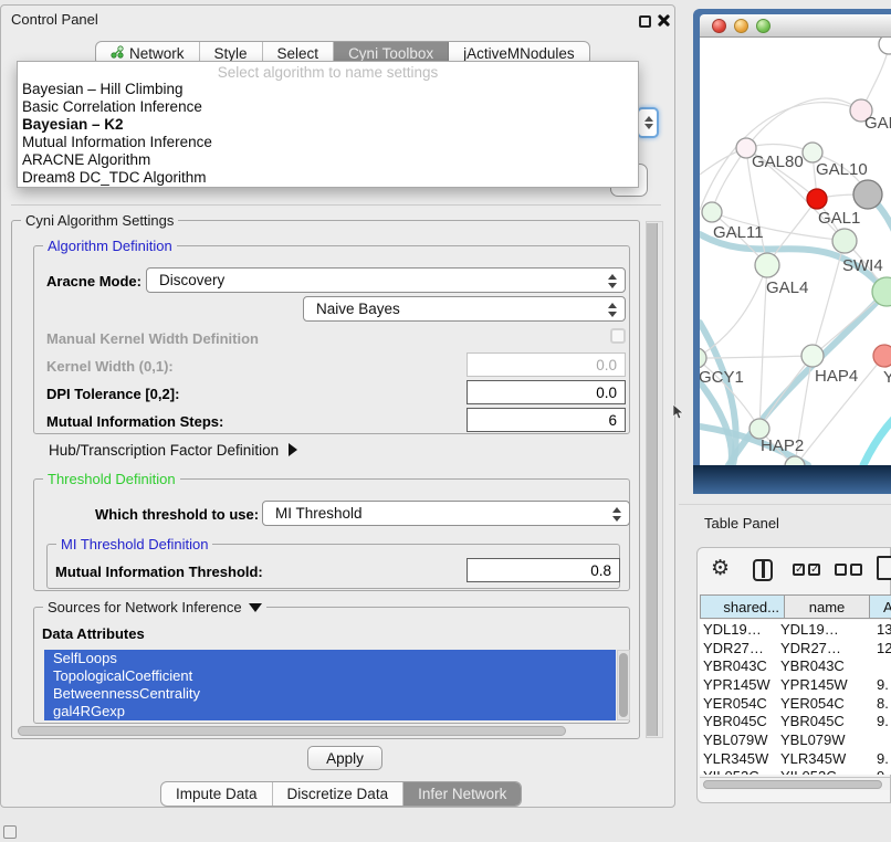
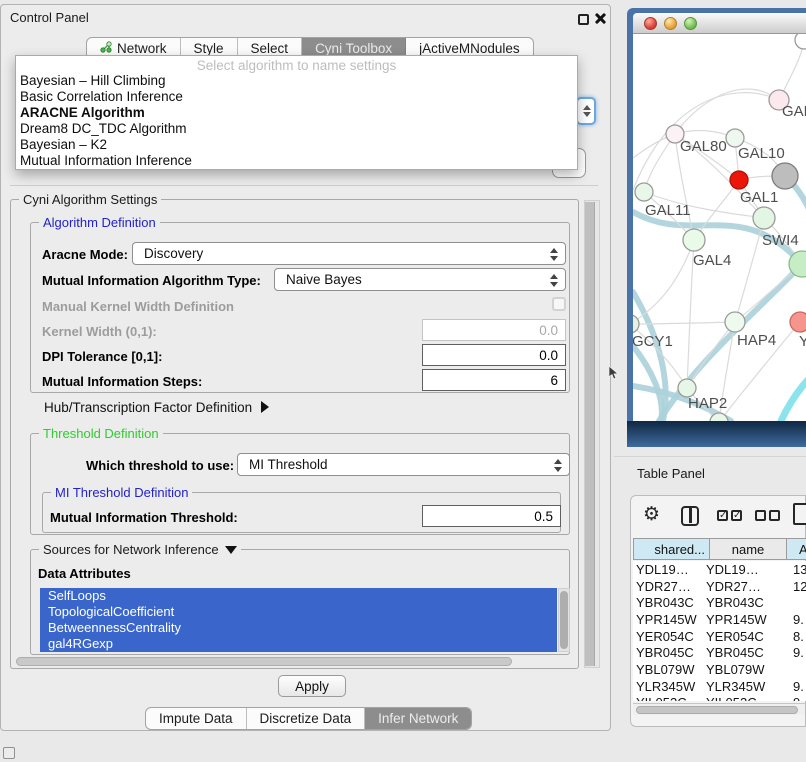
  Control Panel
  Network
  Style
  Select
  Cyni Toolbox
  jActiveMNodules
  Cyni Algorithm Settings
  Algorithm Definition
  Aracne Mode:
  Discovery
+ Mutual Information Algorithm Type:
  Naive Bayes
  Manual Kernel Width Definition
  Kernel Width (0,1):
  0.0
- DPI Tolerance [0,2]:
+ DPI Tolerance [0,1]:
  0.0
  Mutual Information Steps:
  6
  Hub/Transcription Factor Definition
  Threshold Definition
  Which threshold to use:
  MI Threshold
  MI Threshold Definition
  Mutual Information Threshold:
- 0.8
+ 0.5
  Sources for Network Inference
  Data Attributes
  SelfLoops
  TopologicalCoefficient
  BetweennessCentrality
  gal4RGexp
  Apply
  Impute Data
  Discretize Data
  Infer Network
  Select algorithm to name settings
  Bayesian – Hill Climbing
  Basic Correlation Inference
- Bayesian – K2
+ ARACNE Algorithm
- Mutual Information Inference
+ Dream8 DC_TDC Algorithm
- ARACNE Algorithm
+ Bayesian – K2
- Dream8 DC_TDC Algorithm
+ Mutual Information Inference
  GAL80
  GAL10
  GAL1
  GAL11
  GAL4
  SWI4
  GCY1
  HAP4
  Y
  HAP2
  Table Panel
  ✓
  ✓
  shared...
  name
  A
  YDL19…
  YDL19…
  13
  YDR27…
  YDR27…
  12
  YBR043C
  YBR043C
  YPR145W
  YPR145W
  9.
  YER054C
  YER054C
  8.
  YBR045C
  YBR045C
  9.
  YBL079W
  YBL079W
  YLR345W
  YLR345W
  9.
